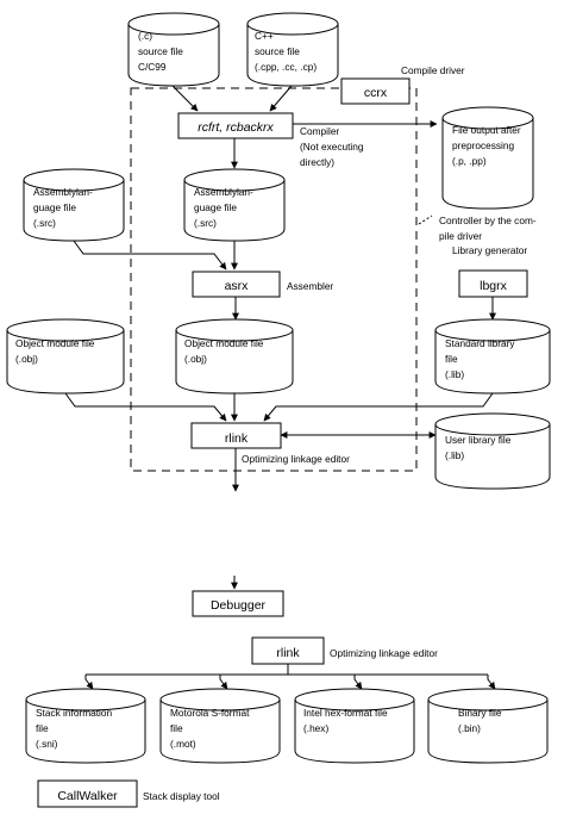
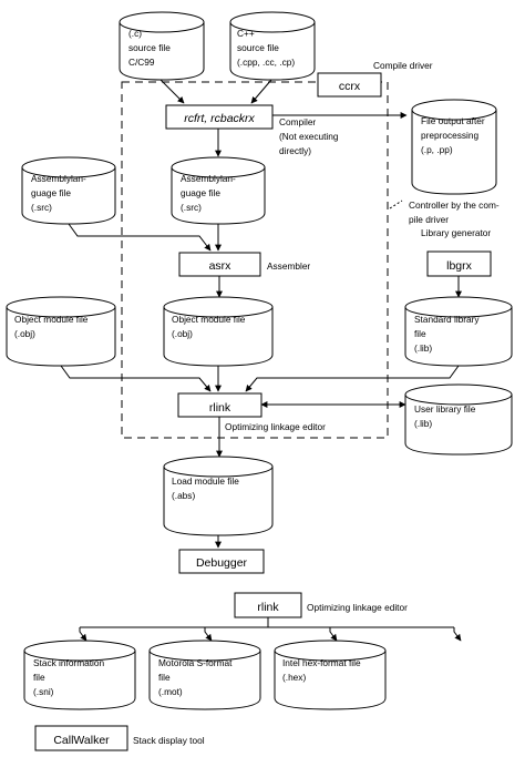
  (.c)
  source file
  C/C99
  C++
  source file
  (.cpp, .cc, .cp)
  Compile driver
  ccrx
  rcfrt, rcbackrx
  Compiler
  (Not executing
  directly)
  File output after
  preprocessing
  (.p, .pp)
  Controller by the com-
  pile driver
  Assemblylan-
  guage file
  (.src)
  Assemblylan-
  guage file
  (.src)
  asrx
  Assembler
  Library generator
  lbgrx
  Object module file
  (.obj)
  Object module file
  (.obj)
  Standard library
  file
  (.lib)
  rlink
  Optimizing linkage editor
  User library file
  (.lib)
+ Load module file
+ (.abs)
  Debugger
  rlink
  Optimizing linkage editor
  Stack information
  file
  (.sni)
  Motorola S-format
  file
  (.mot)
  Intel hex-format file
  (.hex)
- Binary file
- (.bin)
  CallWalker
  Stack display tool
